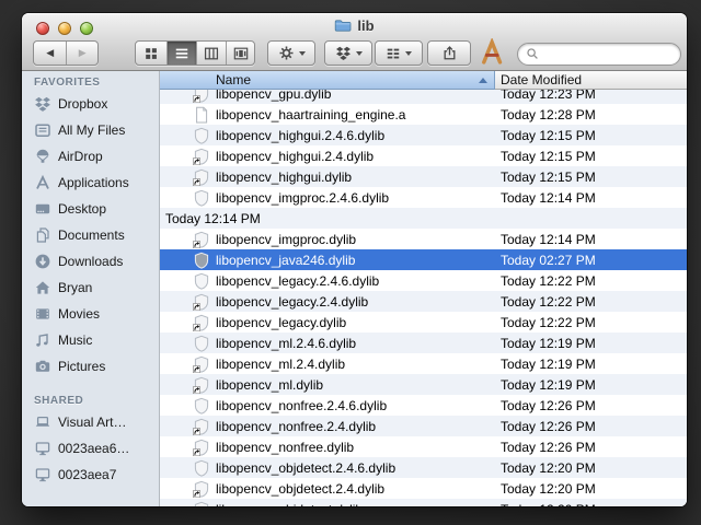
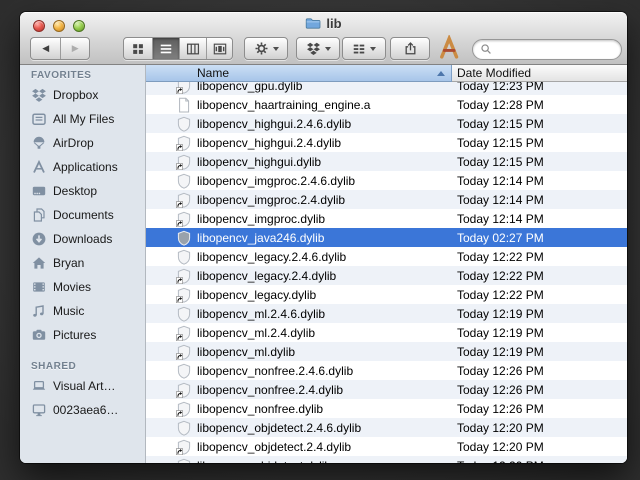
  lib
  ◀
  ▶
  FAVORITES
  Dropbox
  All My Files
  AirDrop
  Applications
  Desktop
  Documents
  Downloads
  Bryan
  Movies
  Music
  Pictures
  SHARED
  Visual Art…
  0023aea6…
- 0023aea7
  Name
  Date Modified
  libopencv_gpu.dylib
  Today 12:23 PM
  libopencv_haartraining_engine.a
  Today 12:28 PM
  libopencv_highgui.2.4.6.dylib
  Today 12:15 PM
  libopencv_highgui.2.4.dylib
  Today 12:15 PM
  libopencv_highgui.dylib
  Today 12:15 PM
  libopencv_imgproc.2.4.6.dylib
  Today 12:14 PM
+ libopencv_imgproc.2.4.dylib
  Today 12:14 PM
  libopencv_imgproc.dylib
  Today 12:14 PM
  libopencv_java246.dylib
  Today 02:27 PM
  libopencv_legacy.2.4.6.dylib
  Today 12:22 PM
  libopencv_legacy.2.4.dylib
  Today 12:22 PM
  libopencv_legacy.dylib
  Today 12:22 PM
  libopencv_ml.2.4.6.dylib
  Today 12:19 PM
  libopencv_ml.2.4.dylib
  Today 12:19 PM
  libopencv_ml.dylib
  Today 12:19 PM
  libopencv_nonfree.2.4.6.dylib
  Today 12:26 PM
  libopencv_nonfree.2.4.dylib
  Today 12:26 PM
  libopencv_nonfree.dylib
  Today 12:26 PM
  libopencv_objdetect.2.4.6.dylib
  Today 12:20 PM
  libopencv_objdetect.2.4.dylib
  Today 12:20 PM
